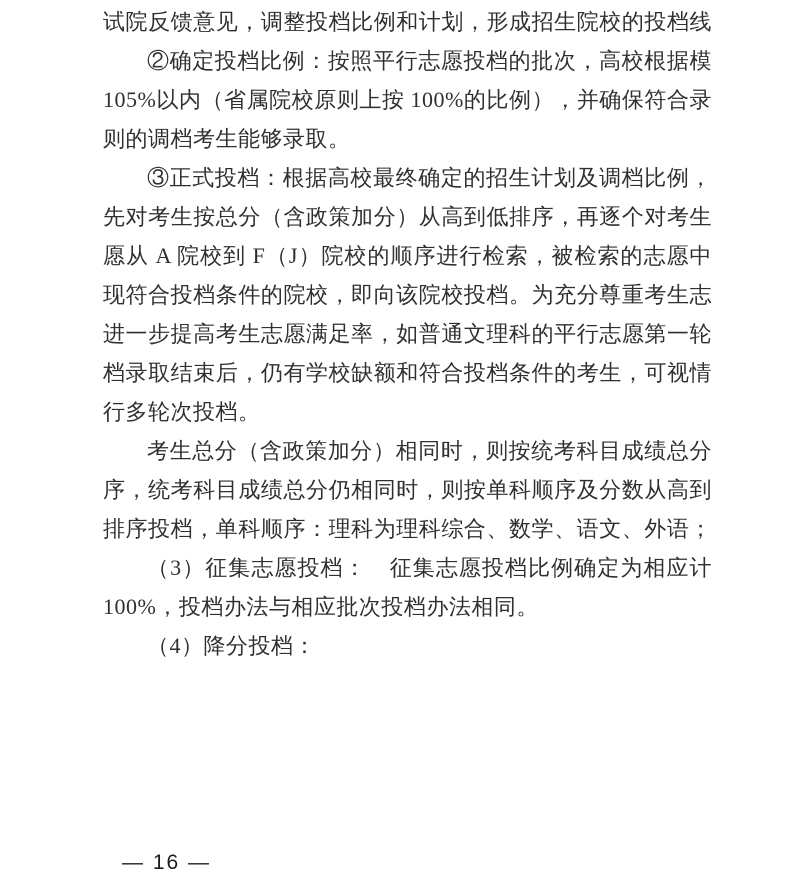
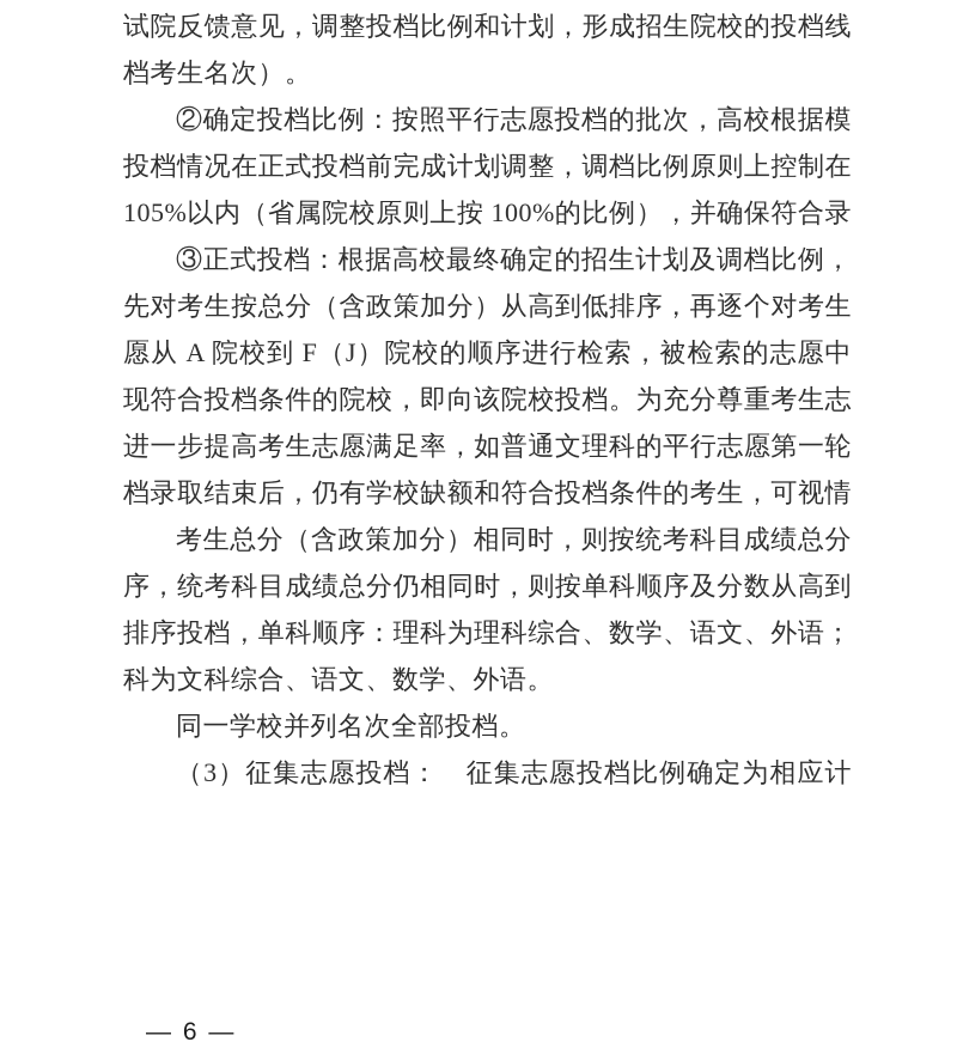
  试院反馈意见，调整投档比例和计划，形成招生院校的投档线
+ 档考生名次）。
  ②确定投档比例：按照平行志愿投档的批次，高校根据模
+ 投档情况在正式投档前完成计划调整，调档比例原则上控制在
  105%以内（省属院校原则上按 100%的比例），并确保符合录
- 则的调档考生能够录取。
  ③正式投档：根据高校最终确定的招生计划及调档比例，
  先对考生按总分（含政策加分）从高到低排序，再逐个对考生
  愿从 A 院校到 F（J）院校的顺序进行检索，被检索的志愿中
  现符合投档条件的院校，即向该院校投档。为充分尊重考生志
  进一步提高考生志愿满足率，如普通文理科的平行志愿第一轮
  档录取结束后，仍有学校缺额和符合投档条件的考生，可视情
- 行多轮次投档。
  考生总分（含政策加分）相同时，则按统考科目成绩总分
  序，统考科目成绩总分仍相同时，则按单科顺序及分数从高到
  排序投档，单科顺序：理科为理科综合、数学、语文、外语；
+ 科为文科综合、语文、数学、外语。
+ 同一学校并列名次全部投档。
  （3）征集志愿投档： 征集志愿投档比例确定为相应计
- 100%，投档办法与相应批次投档办法相同。
- （4）降分投档：
- — 16 —
+ — 6 —
